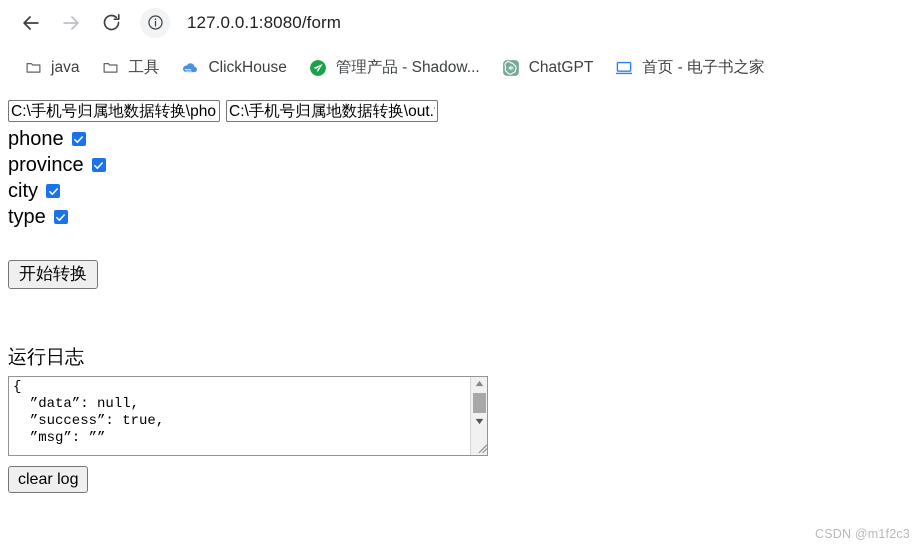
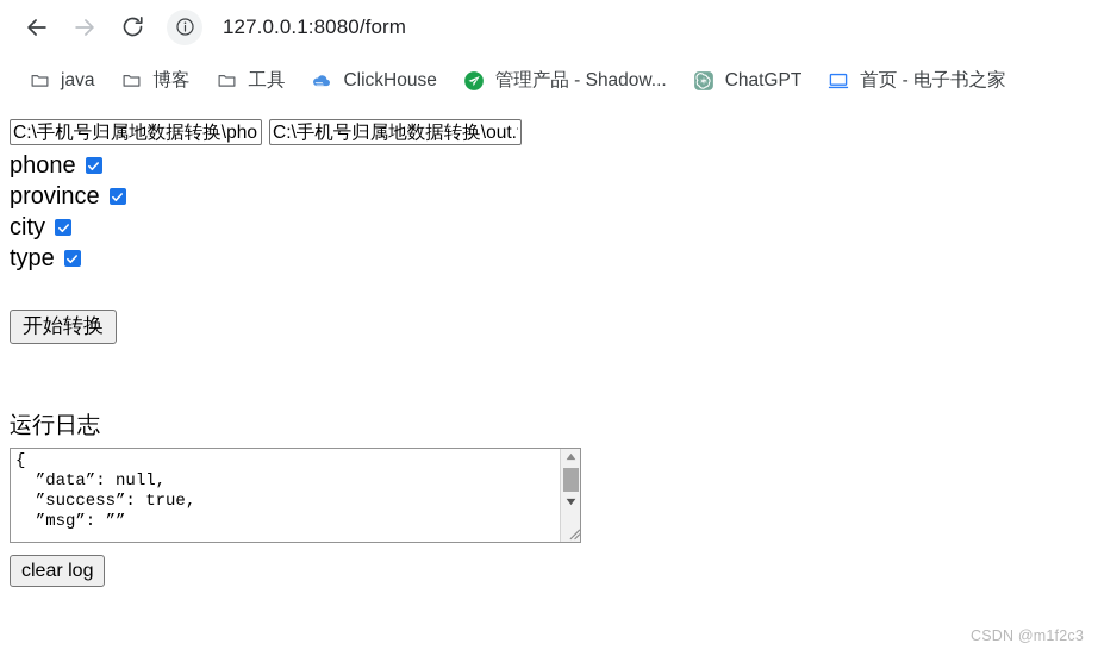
  127.0.0.1:8080/form
  java
+ 博客
  工具
  ClickHouse
  管理产品 - Shadow...
  ChatGPT
  首页 - 电子书之家
  C:\手机号归属地数据转换\pho
  C:\手机号归属地数据转换\out.
  phone
  province
  city
  type
  开始转换
  运行日志
  {
  ”data”: null,
  ”success”: true,
  ”msg”: ””
  clear log
  CSDN @m1f2c3
